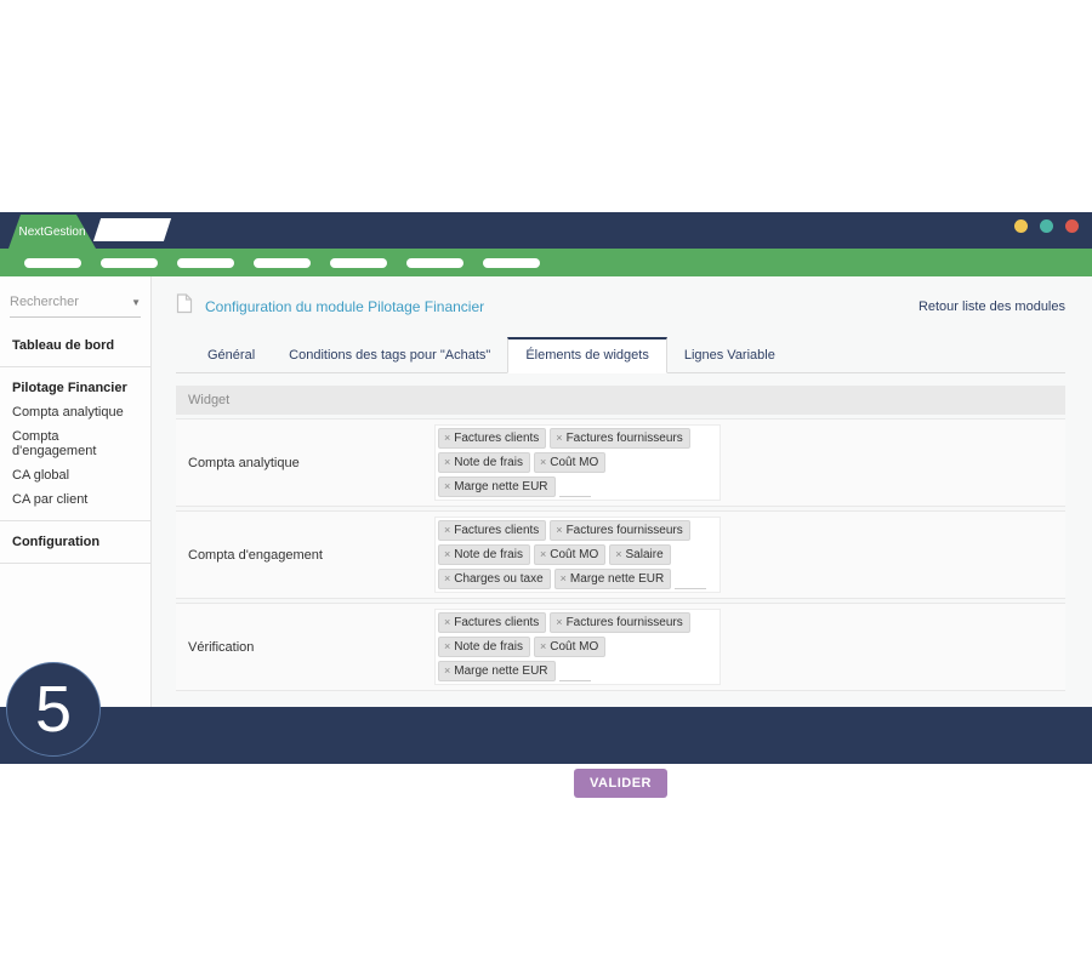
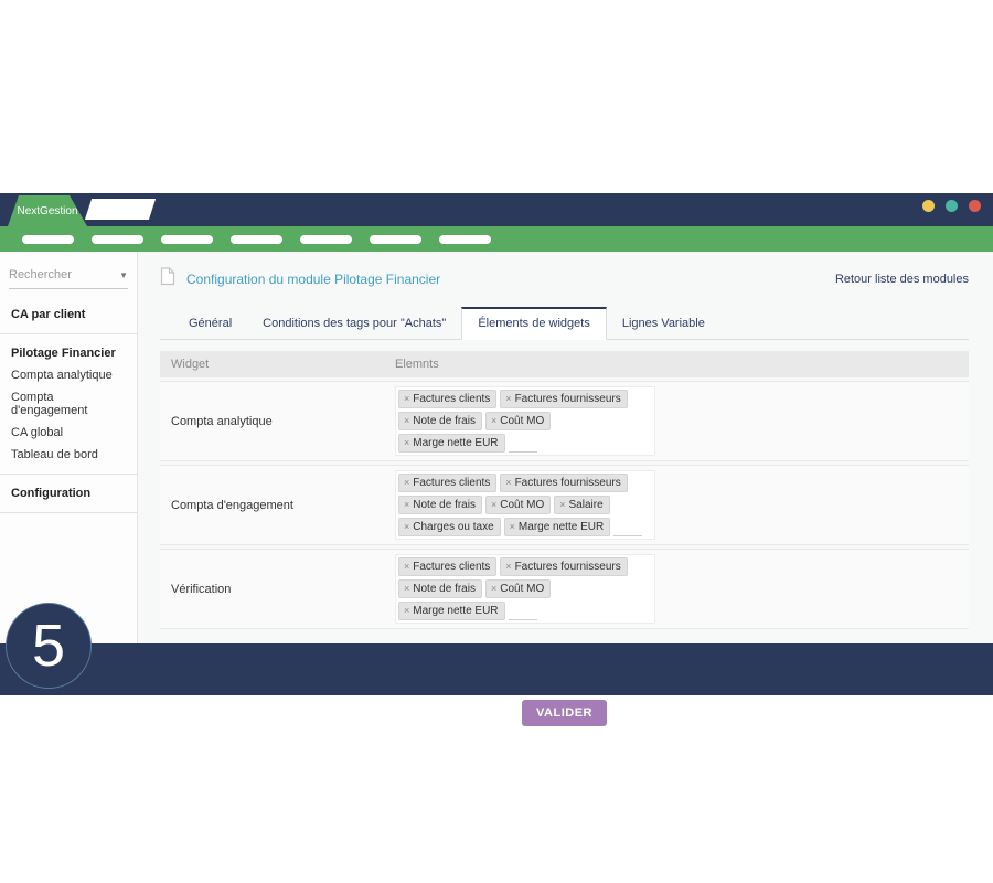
  NextGestion
  Rechercher
  ▼
- Tableau de bord
+ CA par client
  Pilotage Financier
  Compta analytique
  Compta d'engagement
  CA global
- CA par client
+ Tableau de bord
  Configuration
  Configuration du module Pilotage Financier
  Retour liste des modules
  Général
  Conditions des tags pour "Achats"
  Élements de widgets
  Lignes Variable
  Widget
+ Elemnts
  Compta analytique
  × Factures clients
  × Factures fournisseurs
  × Note de frais
  × Coût MO
  × Marge nette EUR
  Compta d'engagement
  × Factures clients
  × Factures fournisseurs
  × Note de frais
  × Coût MO
  × Salaire
  × Charges ou taxe
  × Marge nette EUR
  Vérification
  × Factures clients
  × Factures fournisseurs
  × Note de frais
  × Coût MO
  × Marge nette EUR
  VALIDER
  5
